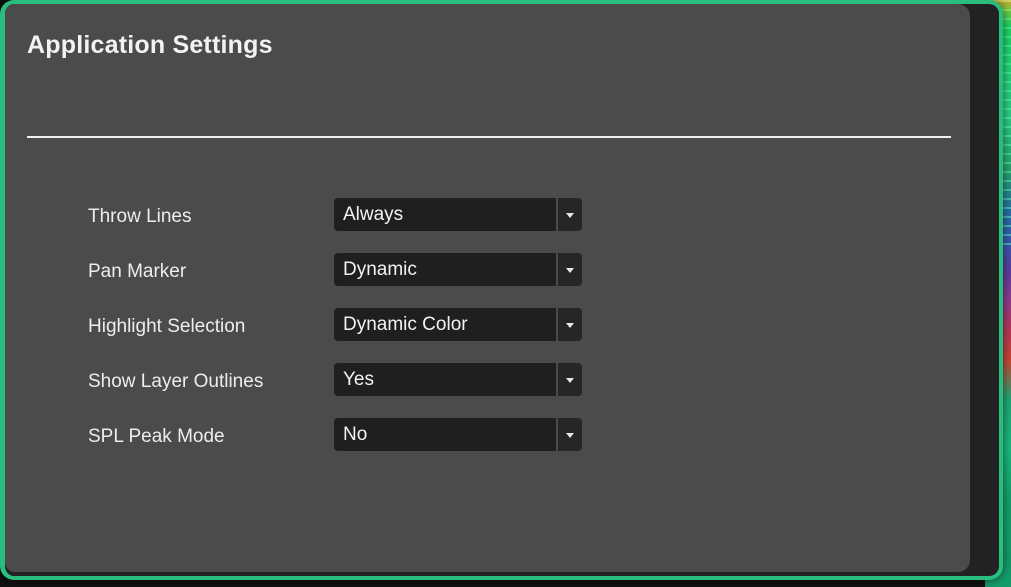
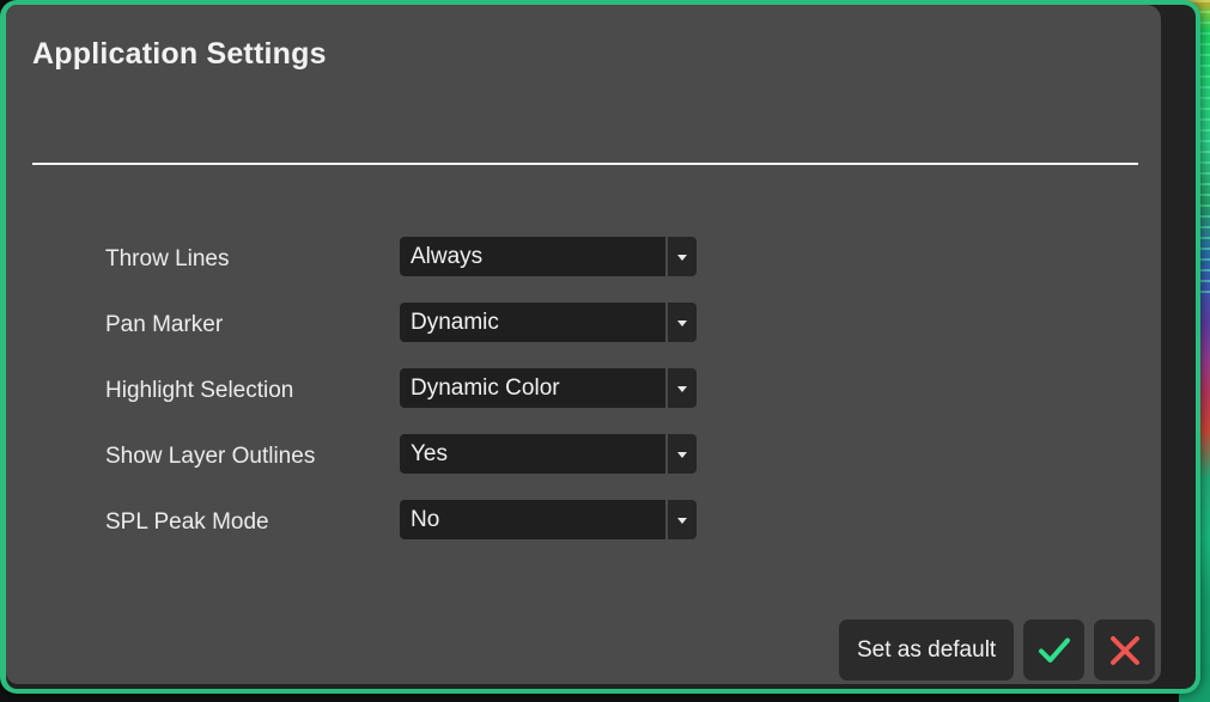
  Application Settings
  Throw Lines
  Always
  Pan Marker
  Dynamic
  Highlight Selection
  Dynamic Color
  Show Layer Outlines
  Yes
  SPL Peak Mode
  No
+ Set as default
